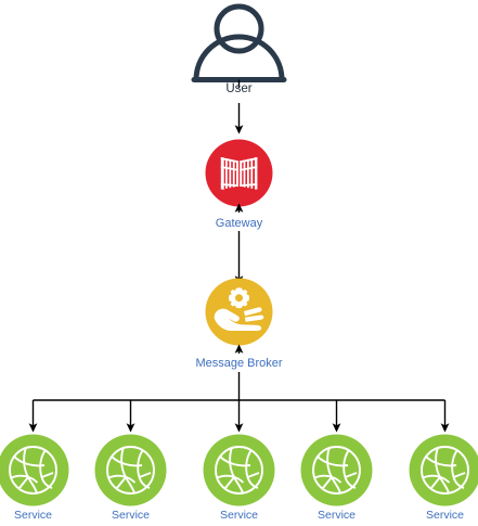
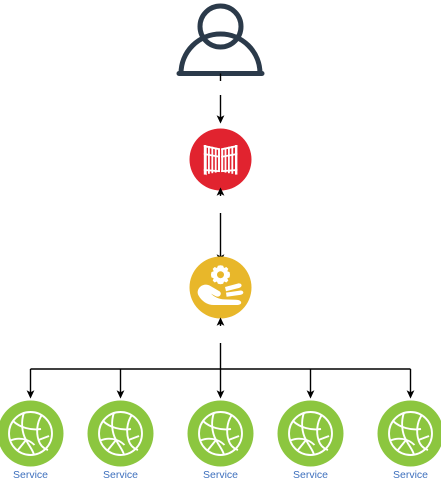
- User
- Gateway
- Message Broker
  Service
  Service
  Service
  Service
  Service
